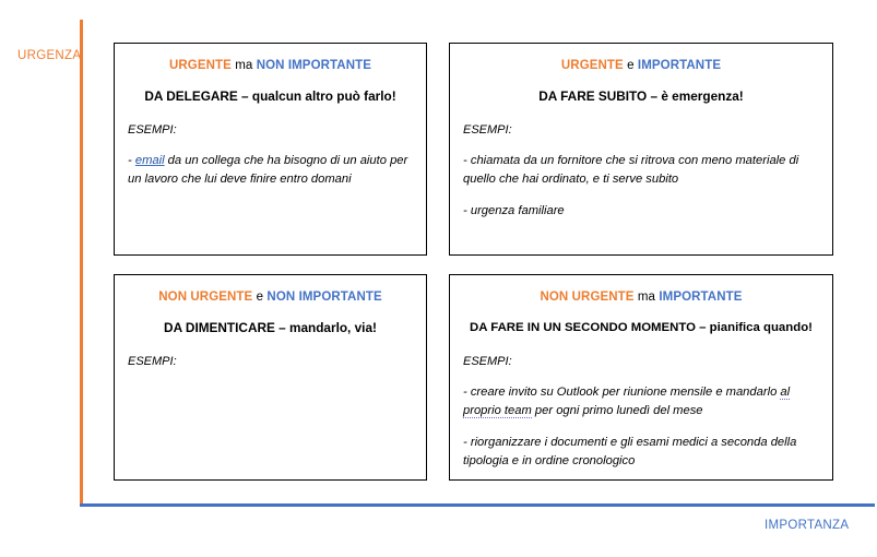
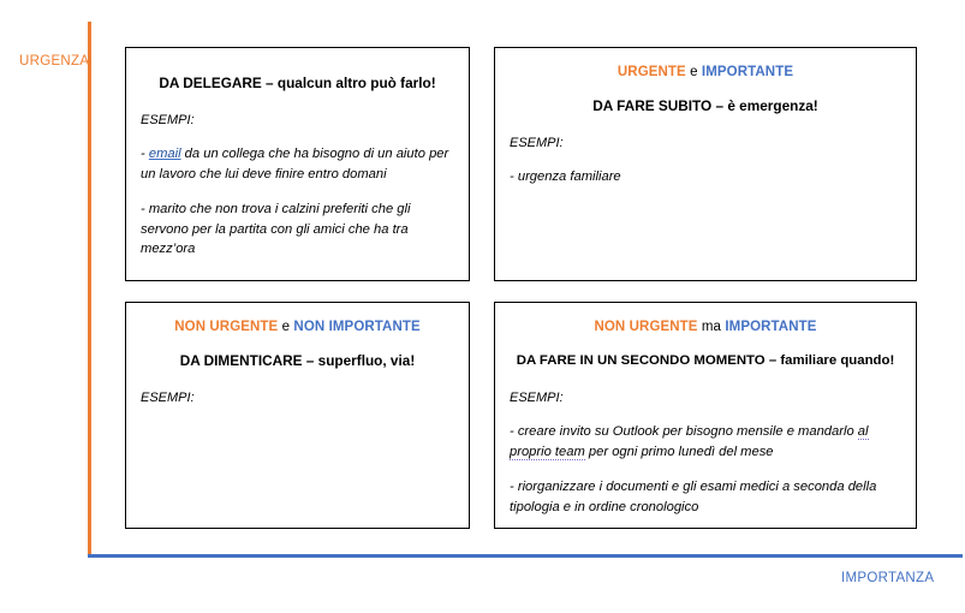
  URGENZA
  IMPORTANZA
- URGENTE ma NON IMPORTANTE
  DA DELEGARE – qualcun altro può farlo!
  ESEMPI:
  - email da un collega che ha bisogno di un aiuto per un lavoro che lui deve finire entro domani
+ - marito che non trova i calzini preferiti che gli servono per la partita con gli amici che ha tra mezz’ora
  URGENTE e IMPORTANTE
  DA FARE SUBITO – è emergenza!
  ESEMPI:
- - chiamata da un fornitore che si ritrova con meno materiale di quello che hai ordinato, e ti serve subito
  - urgenza familiare
  NON URGENTE e NON IMPORTANTE
- DA DIMENTICARE – mandarlo, via!
+ DA DIMENTICARE – superfluo, via!
  ESEMPI:
  NON URGENTE ma IMPORTANTE
- DA FARE IN UN SECONDO MOMENTO – pianifica quando!
+ DA FARE IN UN SECONDO MOMENTO – familiare quando!
  ESEMPI:
- - creare invito su Outlook per riunione mensile e mandarlo al proprio team per ogni primo lunedì del mese
+ - creare invito su Outlook per bisogno mensile e mandarlo al proprio team per ogni primo lunedì del mese
  - riorganizzare i documenti e gli esami medici a seconda della tipologia e in ordine cronologico
